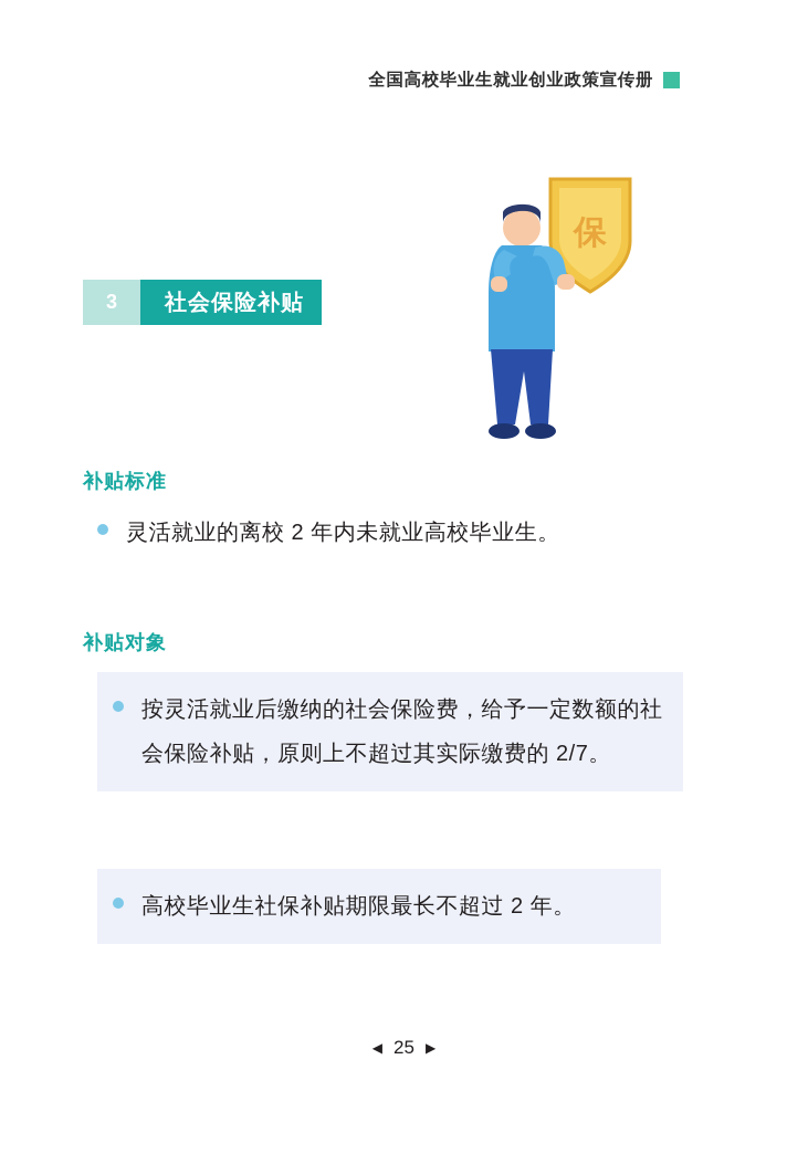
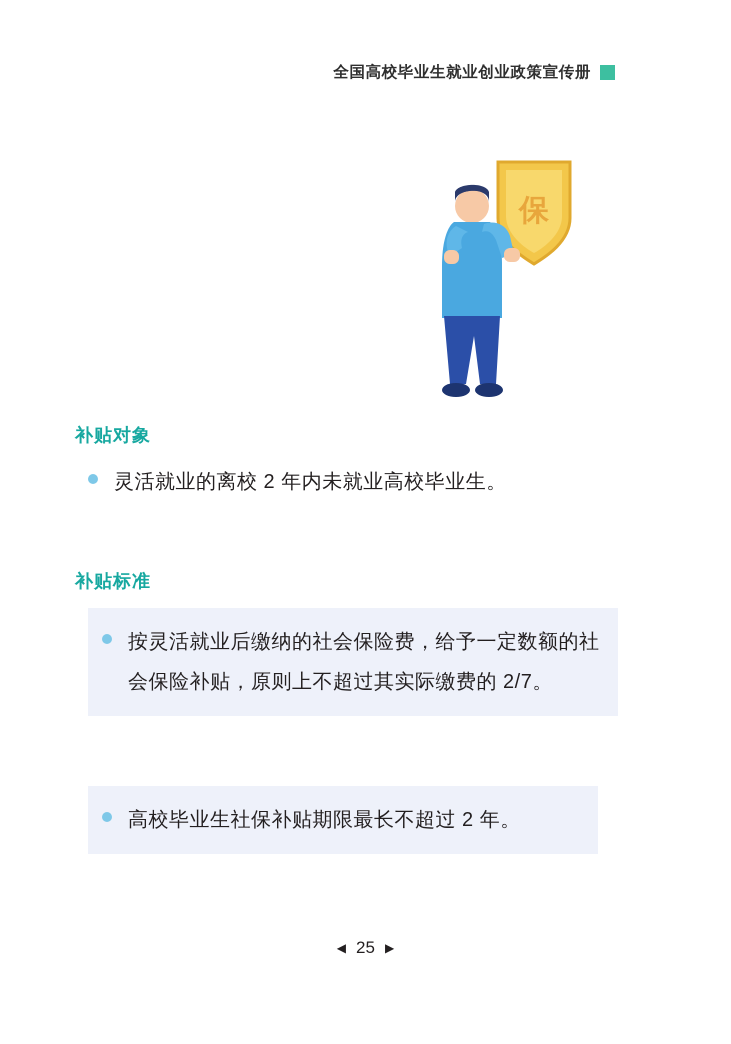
  全国高校毕业生就业创业政策宣传册
- 3
- 社会保险补贴
  保
- 补贴标准
+ 补贴对象
  灵活就业的离校 2 年内未就业高校毕业生。
- 补贴对象
+ 补贴标准
  按灵活就业后缴纳的社会保险费，给予一定数额的社会保险补贴，原则上不超过其实际缴费的 2/7。
  高校毕业生社保补贴期限最长不超过 2 年。
  ◀
  25
  ▶
